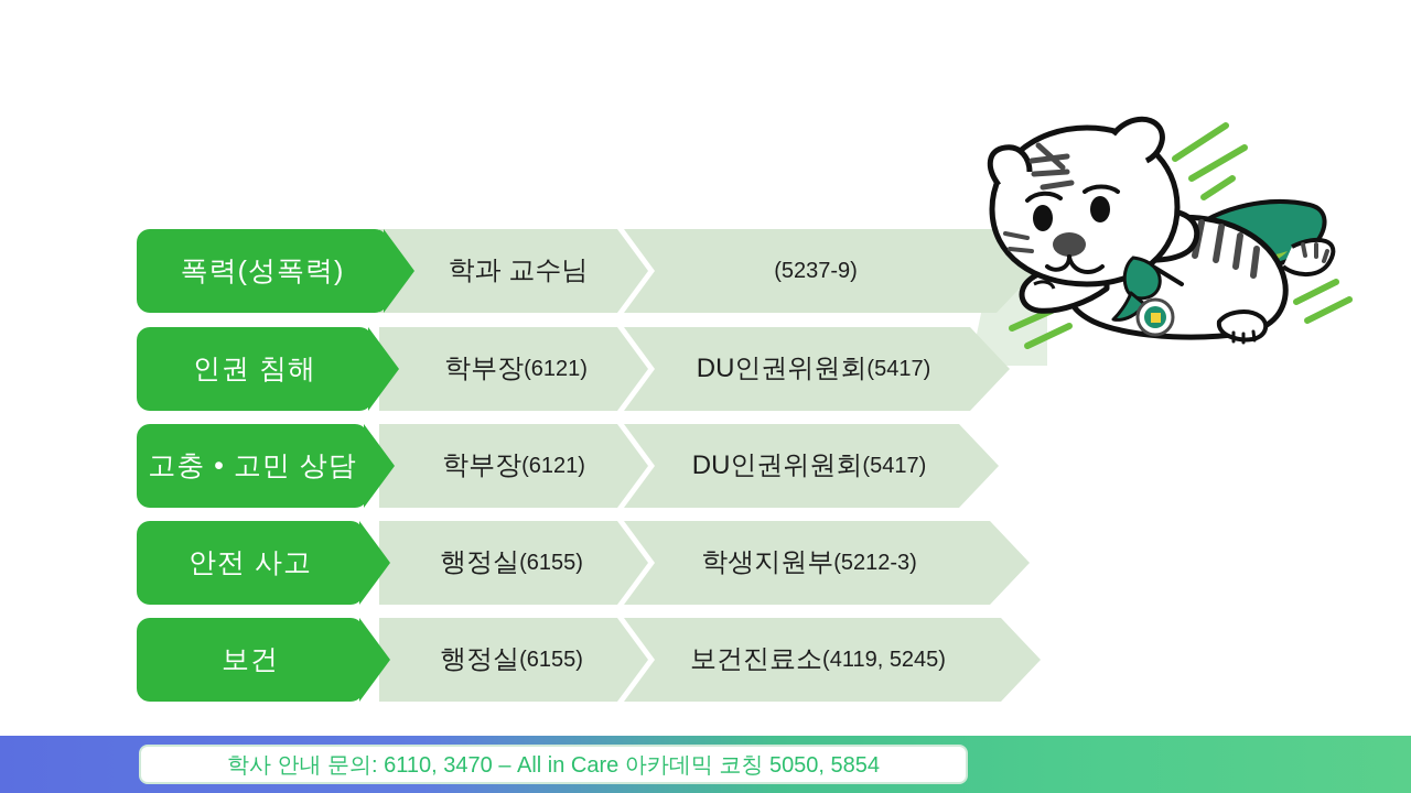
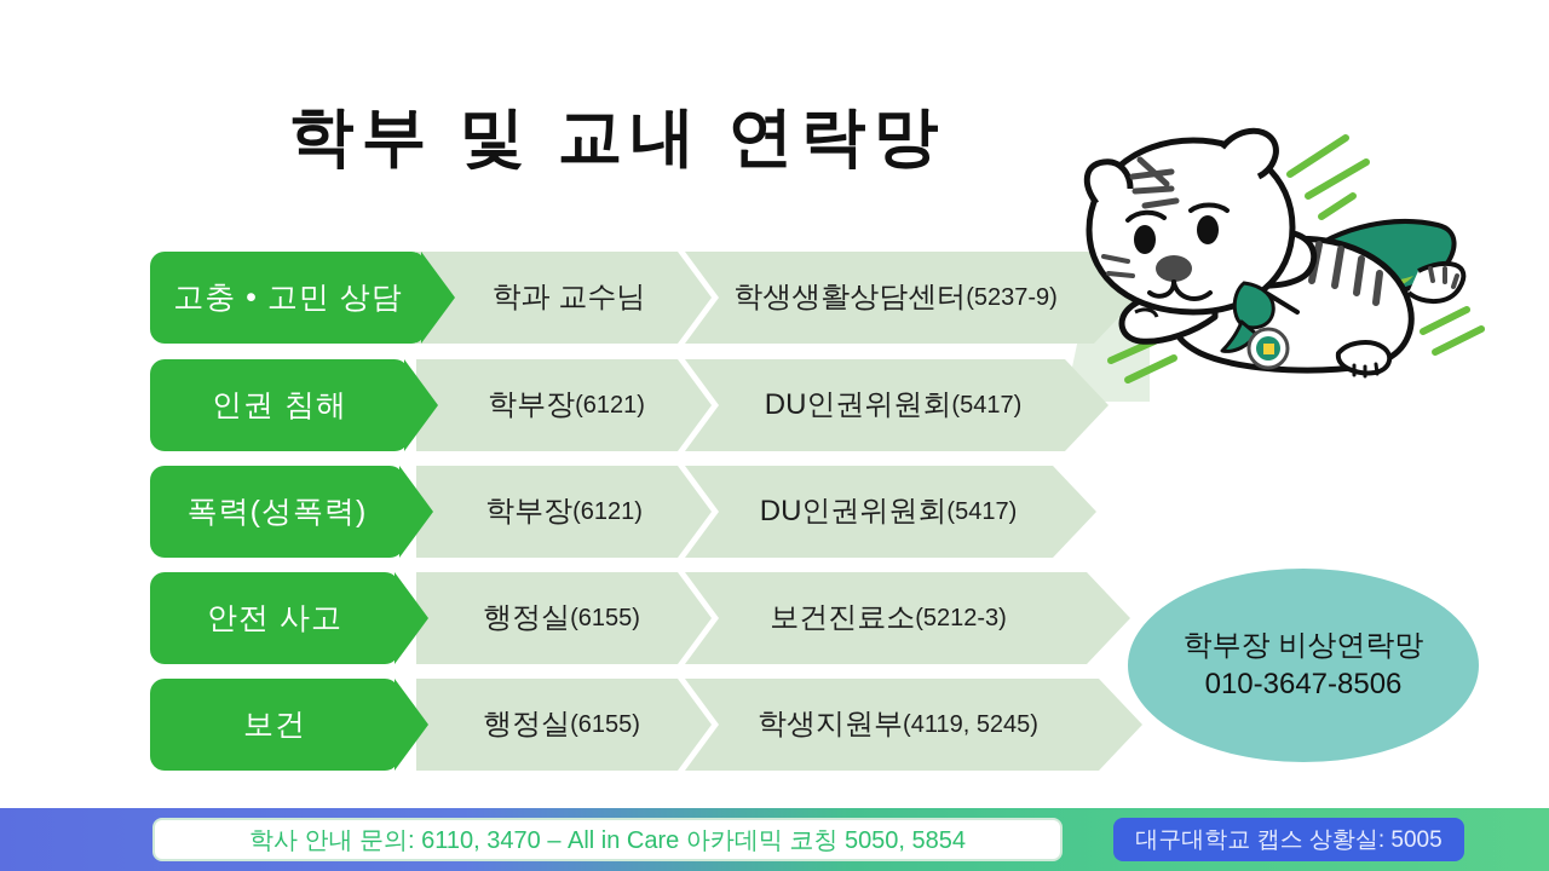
+ 학부 및 교내 연락망
- 폭력(성폭력)
+ 고충 • 고민 상담
  학과 교수님
+ 학생생활상담센터
  (5237-9)
  인권 침해
  학부장
  (6121)
  DU인권위원회
  (5417)
- 고충 • 고민 상담
+ 폭력(성폭력)
  학부장
  (6121)
  DU인권위원회
  (5417)
  안전 사고
  행정실
  (6155)
- 학생지원부
+ 보건진료소
  (5212-3)
  보건
  행정실
  (6155)
- 보건진료소
+ 학생지원부
  (4119, 5245)
+ 학부장 비상연락망
+ 010-3647-8506
  학사 안내 문의: 6110, 3470 – All in Care 아카데믹 코칭 5050, 5854
+ 대구대학교 캡스 상황실: 5005
